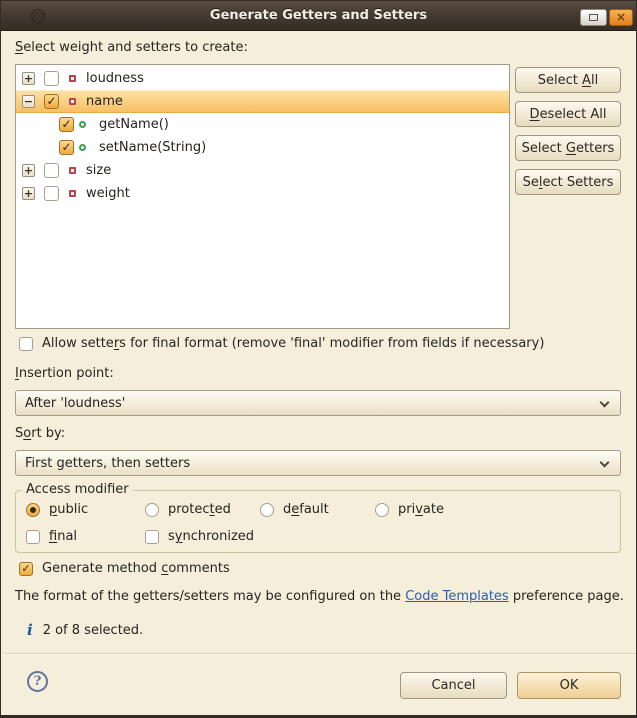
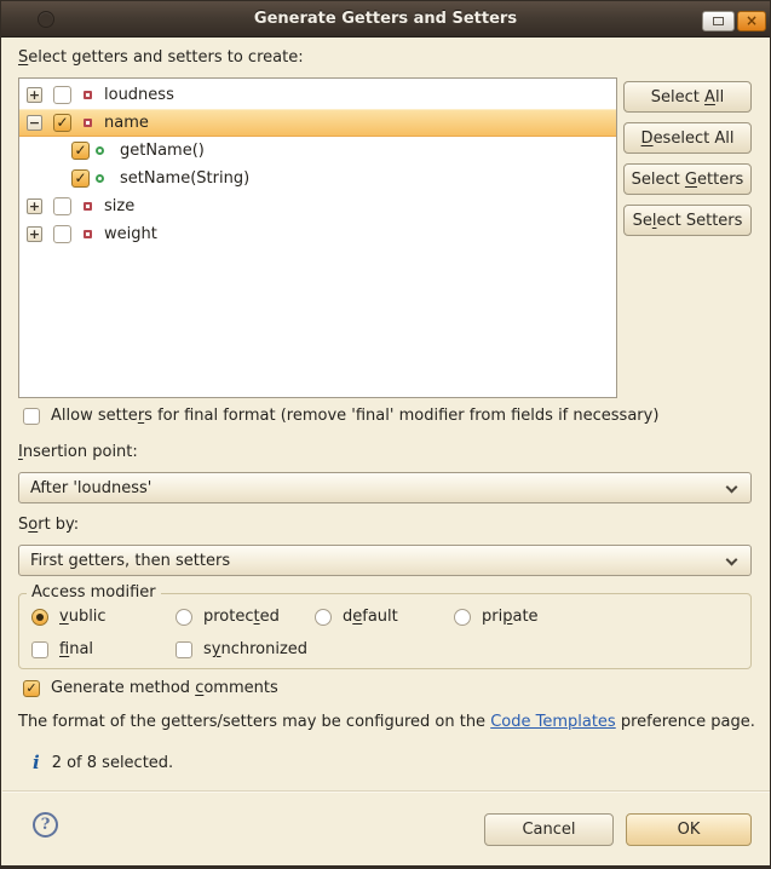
  Generate Getters and Setters
  ×
- Select weight and setters to create:
+ Select getters and setters to create:
  +
  loudness
  −
  ✓
  name
  ✓
  getName()
  ✓
  setName(String)
  +
  size
  +
  weight
  Select All
  Deselect All
  Select Getters
  Select Setters
  Allow setters for final format (remove 'final' modifier from fields if necessary)
  Insertion point:
  After 'loudness'
  Sort by:
  First getters, then setters
  Access modifier
- public
+ vublic
  protected
  default
- private
+ pripate
  fnal
  synchronized
  ✓
  Generate method comments
  The format of the getters/setters may be configured on the Code Templates preference page.
  i
  2 of 8 selected.
  ?
  Cancel
  OK
